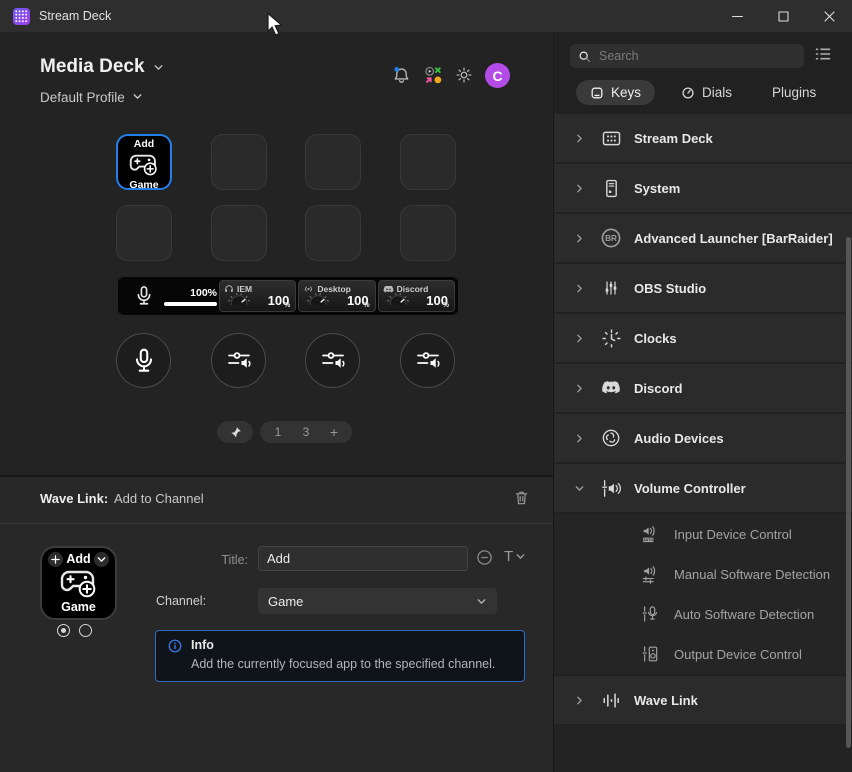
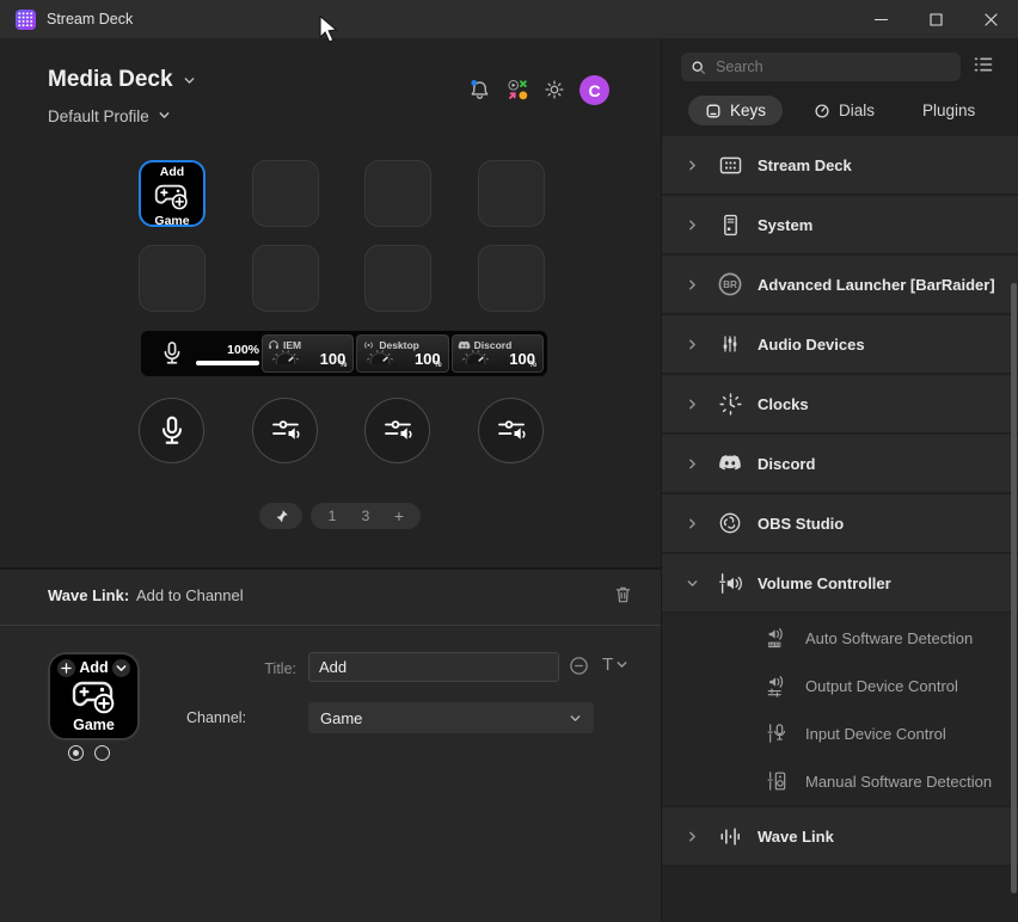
  Stream Deck
  Media Deck
  Default Profile
  C
  Add
  Game
  100%
  IEM
  100
  Desktop
  100
  Discord
  100
  1
  3
  +
  Wave Link:
  Add to Channel
  Add
  Game
  Title:
  Add
  T
  Channel:
  Game
- Info
- Add the currently focused app to the specified channel.
  Search
  Keys
  Dials
  Plugins
  Stream Deck
  System
  BR
  Advanced Launcher [BarRaider]
- OBS Studio
+ Audio Devices
  Clocks
  Discord
- Audio Devices
+ OBS Studio
  Volume Controller
- Input Device Control
+ Auto Software Detection
- Manual Software Detection
+ Output Device Control
- Auto Software Detection
+ Input Device Control
- Output Device Control
+ Manual Software Detection
  Wave Link
